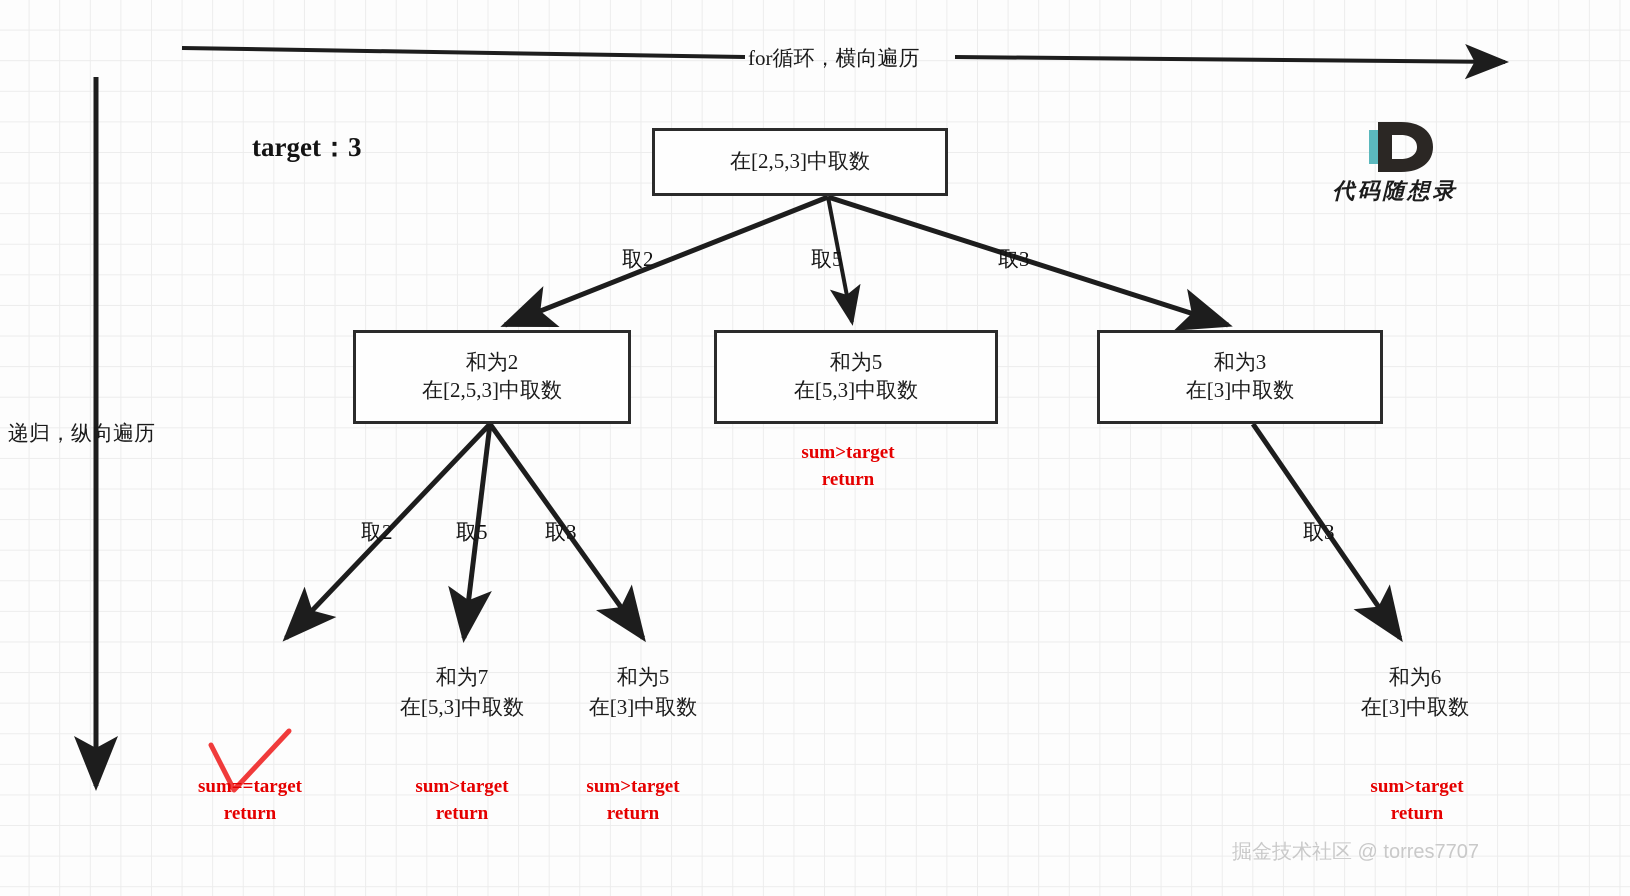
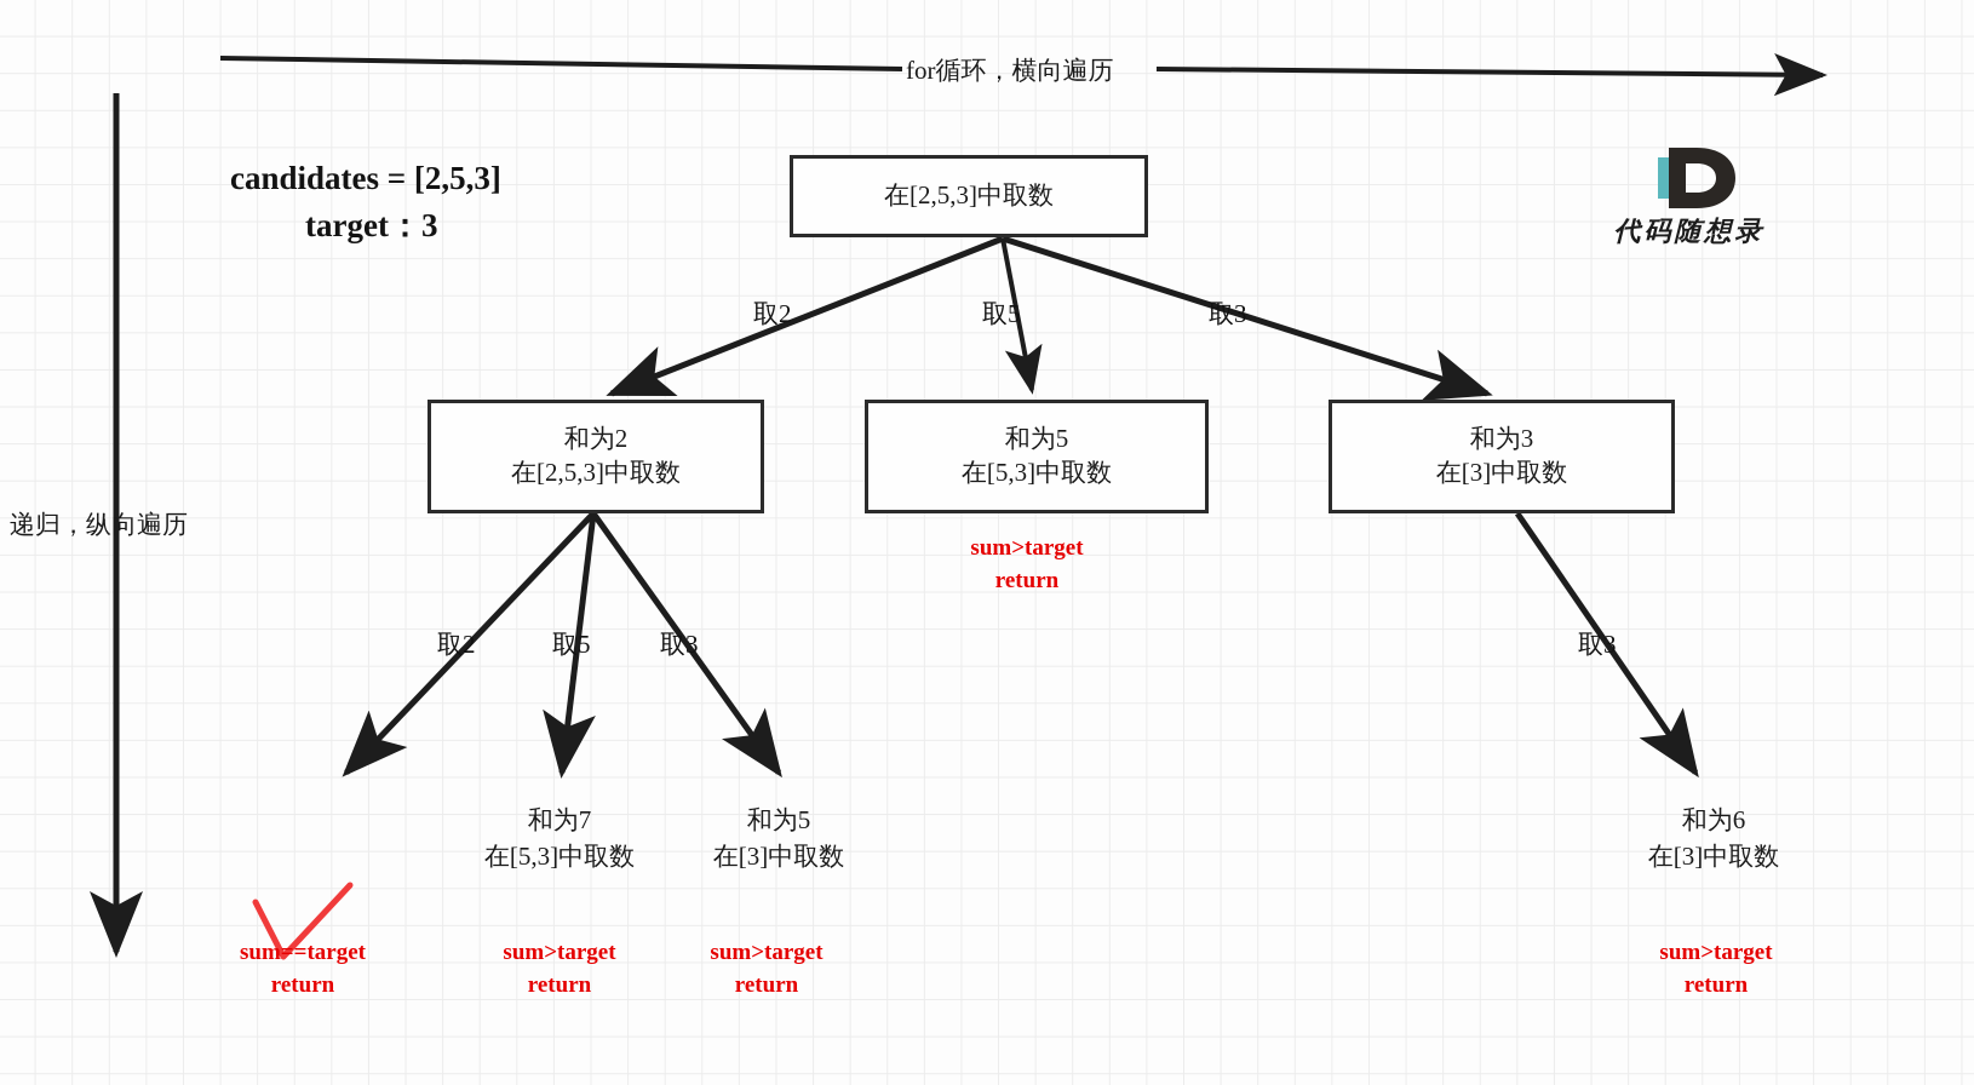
  for循环，横向遍历
  递归，纵向遍历
+ candidates = [2,5,3]
  target：3
  在[2,5,3]中取数
  和为2
  在[2,5,3]中取数
  和为5
  在[5,3]中取数
  和为3
  在[3]中取数
  取2
  取5
  取3
  sum>target
  return
  取2
  取5
  取3
  取3
  和为7
  在[5,3]中取数
  和为5
  在[3]中取数
  和为6
  在[3]中取数
  sum==target
  return
  sum>target
  return
  sum>target
  return
  sum>target
  return
  代码随想录
- 掘金技术社区 @ torres7707
